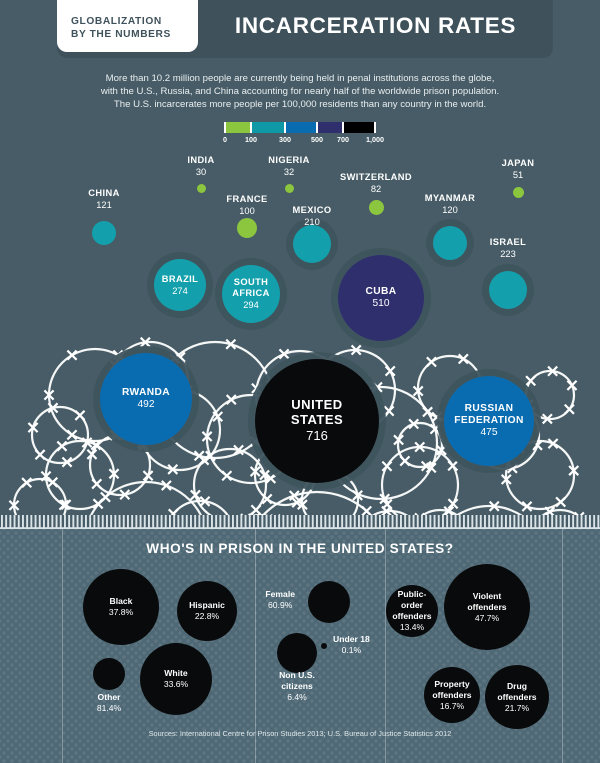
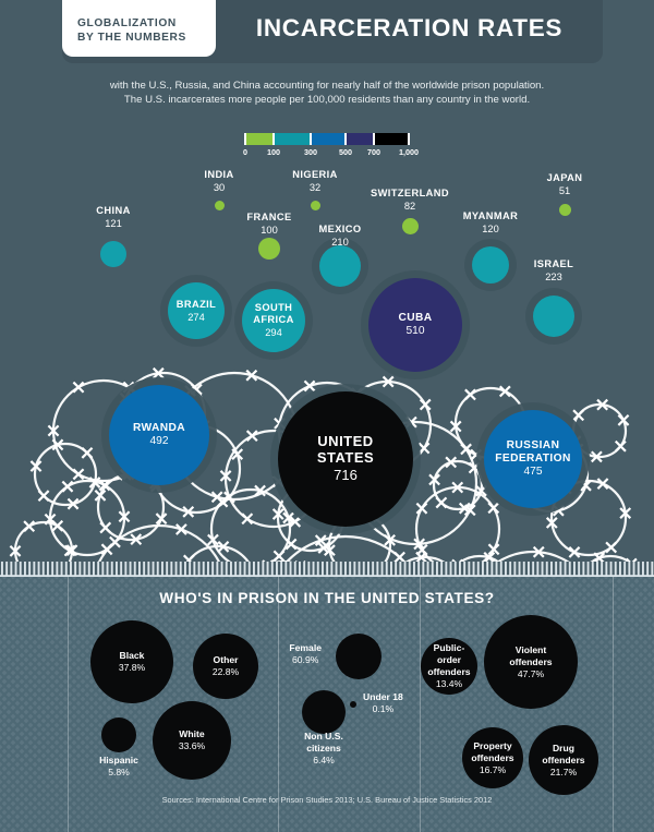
  GLOBALIZATION
  BY THE NUMBERS
  INCARCERATION RATES
- More than 10.2 million people are currently being held in penal institutions across the globe,
  with the U.S., Russia, and China accounting for nearly half of the worldwide prison population.
  The U.S. incarcerates more people per 100,000 residents than any country in the world.
  0
  100
  300
  500
  700
  1,000
  INDIA
  30
  NIGERIA
  32
  JAPAN
  51
  SWITZERLAND
  82
  FRANCE
  100
  CHINA
  121
  MYANMAR
  120
  MEXICO
  210
  ISRAEL
  223
  BRAZIL
  274
  SOUTH
  AFRICA
  294
  CUBA
  510
  RWANDA
  492
  RUSSIAN
  FEDERATION
  475
  UNITED
  STATES
  716
  WHO'S IN PRISON IN THE UNITED STATES?
  Black
  37.8%
- Hispanic
+ Other
  22.8%
  White
  33.6%
- Other
+ Hispanic
- 81.4%
+ 5.8%
  Female
  60.9%
  Non U.S.
  citizens
  6.4%
  Under 18
  0.1%
  Public-
  order
  offenders
  13.4%
  Violent
  offenders
  47.7%
  Property
  offenders
  16.7%
  Drug
  offenders
  21.7%
  Sources: International Centre for Prison Studies 2013; U.S. Bureau of Justice Statistics 2012
